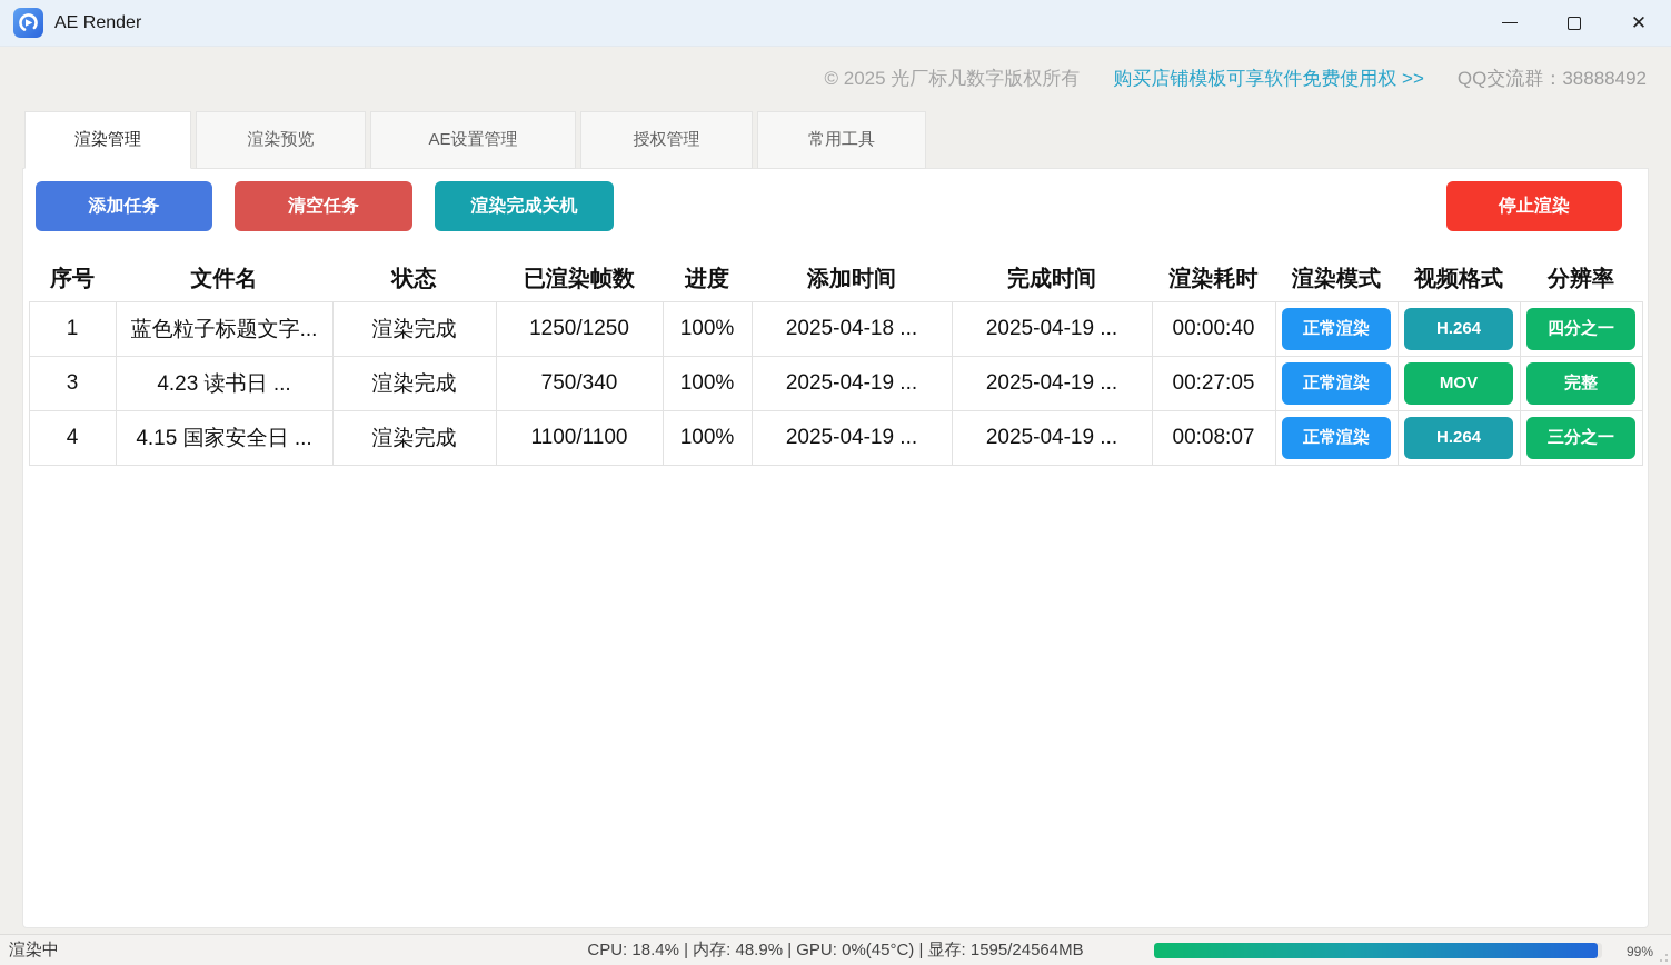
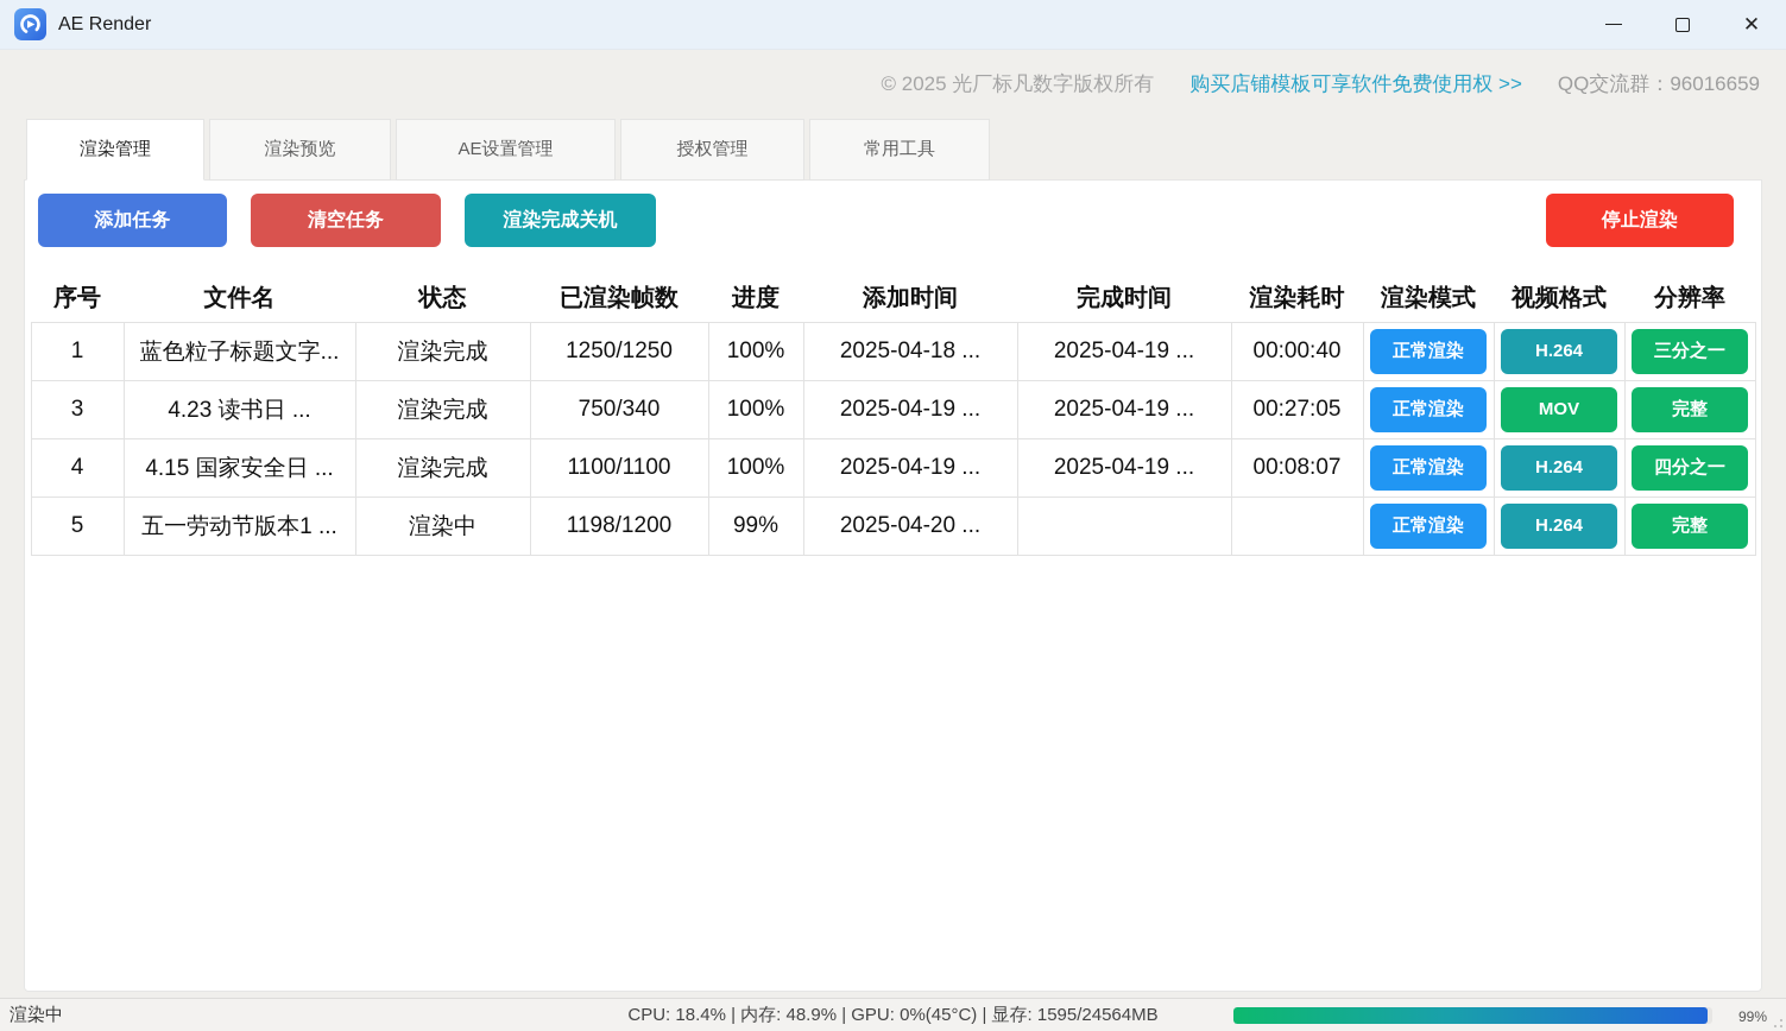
  AE Render
  ✕
  © 2025 光厂标凡数字版权所有
  购买店铺模板可享软件免费使用权 >>
- QQ交流群：38888492
+ QQ交流群：96016659
  渲染管理
  渲染预览
  AE设置管理
  授权管理
  常用工具
  添加任务
  清空任务
  渲染完成关机
  停止渲染
  序号	文件名	状态	已渲染帧数	进度	添加时间	完成时间	渲染耗时	渲染模式	视频格式	分辨率
- 1	蓝色粒子标题文字...	渲染完成	1250/1250	100%	2025-04-18 ...	2025-04-19 ...	00:00:40	正常渲染	H.264	四分之一
+ 1	蓝色粒子标题文字...	渲染完成	1250/1250	100%	2025-04-18 ...	2025-04-19 ...	00:00:40	正常渲染	H.264	三分之一
  3	4.23 读书日 ...	渲染完成	750/340	100%	2025-04-19 ...	2025-04-19 ...	00:27:05	正常渲染	MOV	完整
- 4	4.15 国家安全日 ...	渲染完成	1100/1100	100%	2025-04-19 ...	2025-04-19 ...	00:08:07	正常渲染	H.264	三分之一
+ 4	4.15 国家安全日 ...	渲染完成	1100/1100	100%	2025-04-19 ...	2025-04-19 ...	00:08:07	正常渲染	H.264	四分之一
+ 5	五一劳动节版本1 ...	渲染中	1198/1200	99%	2025-04-20 ...			正常渲染	H.264	完整
  渲染中
  CPU: 18.4% | 内存: 48.9% | GPU: 0%(45°C) | 显存: 1595/24564MB
  99%
